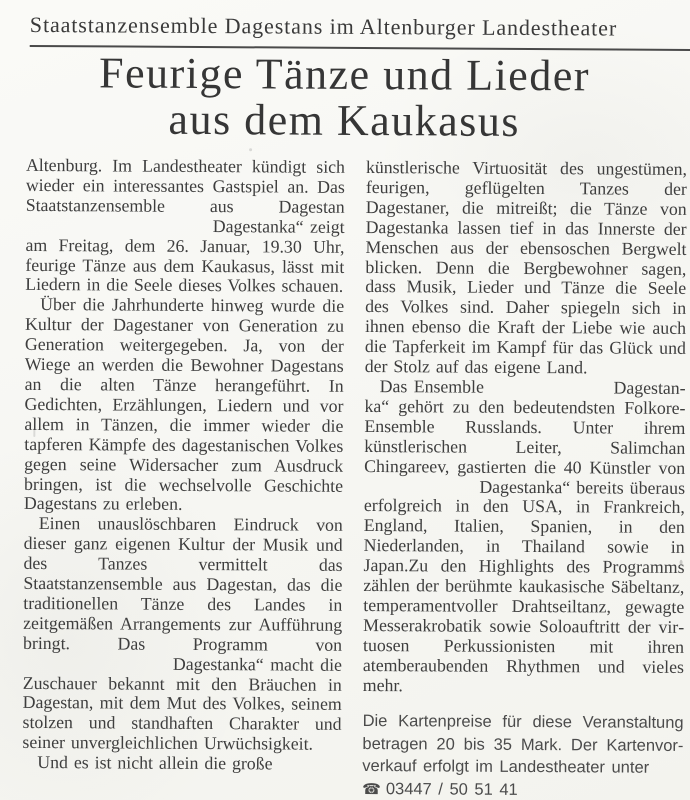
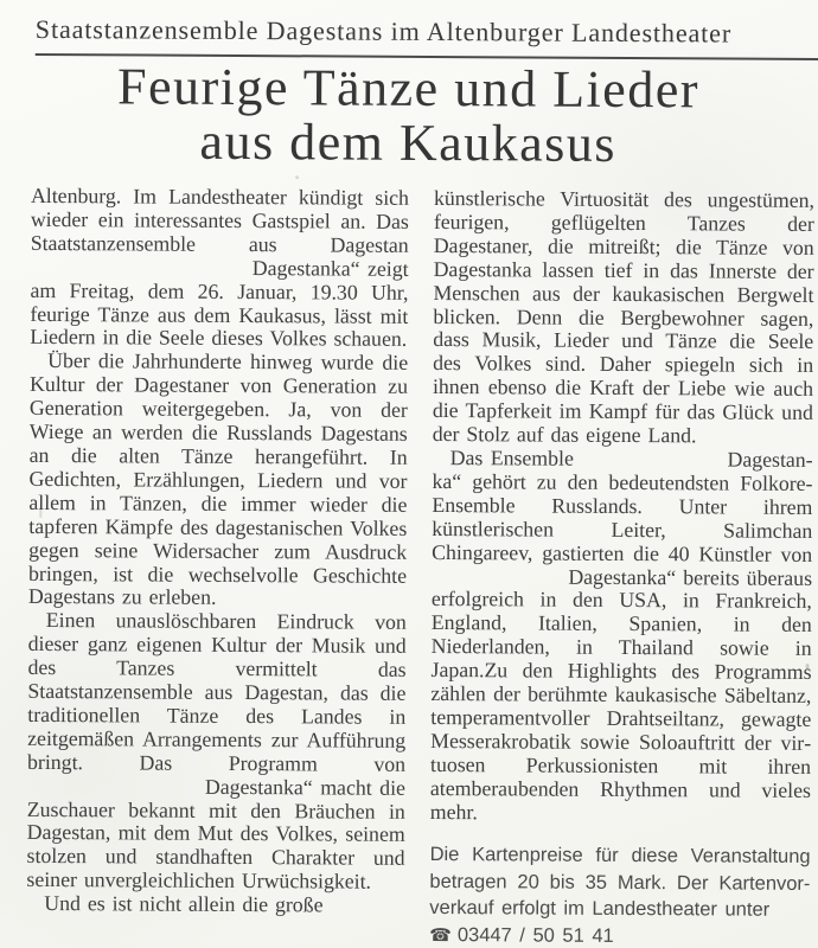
  Staatstanzensemble Dagestans im Altenburger Landestheater
  Feurige Tänze und Lieder
  aus dem Kaukasus
  Altenburg. Im Landestheater kündigt sich wieder ein interessantes Gast­spiel an. Das Staatstanzensemble aus Dagestan Dagestanka“ zeigt am Freitag, dem 26. Januar, 19.30 Uhr, feurige Tänze aus dem Kaukasus, lässt mit Liedern in die Seele dieses Volkes schauen.
- Über die Jahrhunderte hinweg wur­de die Kultur der Dagestaner von Ge­neration zu Generation weitergege­ben. Ja, von der Wiege an werden die Bewohner Dagestans an die alten Tänze herangeführt. In Gedichten, Er­zählungen, Liedern und vor allem in Tänzen, die immer wieder die tapfe­ren Kämpfe des dagestanischen Vol­kes gegen seine Widersacher zum Ausdruck bringen, ist die wechselvolle Geschichte Dagestans zu erleben.
+ Über die Jahrhunderte hinweg wur­de die Kultur der Dagestaner von Ge­neration zu Generation weitergege­ben. Ja, von der Wiege an werden die Russlands Dagestans an die alten Tänze herangeführt. In Gedichten, Er­zählungen, Liedern und vor allem in Tänzen, die immer wieder die tapfe­ren Kämpfe des dagestanischen Vol­kes gegen seine Widersacher zum Ausdruck bringen, ist die wechselvolle Geschichte Dagestans zu erleben.
  Einen unauslöschbaren Eindruck von dieser ganz eigenen Kultur der Musik und des Tanzes vermittelt das Staatstanzensemble aus Dagestan, das die traditionellen Tänze des Lan­des in zeitgemäßen Arrangements zur Aufführung bringt. Das Programm von Dagestanka“ macht die Zuschauer bekannt mit den Bräuchen in Dagestan, mit dem Mut des Volkes, seinem stolzen und standhaften Cha­rakter und seiner unvergleichlichen Urwüchsigkeit.
  Und es ist nicht allein die große
- künstlerische Virtuosität des ungestü­men, feurigen, geflügelten Tanzes der Dagestaner, die mitreißt; die Tänze von Dagestanka lassen tief in das In­nerste der Menschen aus der ebenso­schen Bergwelt blicken. Denn die Bergbewohner sagen, dass Musik, Lieder und Tänze die Seele des Volkes sind. Daher spiegeln sich in ihnen ebenso die Kraft der Liebe wie auch die Tapferkeit im Kampf für das Glück und der Stolz auf das eigene Land.
+ künstlerische Virtuosität des ungestü­men, feurigen, geflügelten Tanzes der Dagestaner, die mitreißt; die Tänze von Dagestanka lassen tief in das In­nerste der Menschen aus der kaukasi­schen Bergwelt blicken. Denn die Bergbewohner sagen, dass Musik, Lieder und Tänze die Seele des Volkes sind. Daher spiegeln sich in ihnen ebenso die Kraft der Liebe wie auch die Tapferkeit im Kampf für das Glück und der Stolz auf das eigene Land.
  Das Ensemble Dagestan­ka“ gehört zu den bedeutendsten Fol­kore-Ensemble Russlands. Unter ih­rem künstlerischen Leiter, Salimchan Chingareev, gastierten die 40 Künstler von Dagestanka“ bereits überaus erfolgreich in den USA, in Frankreich, England, Italien, Spanien, in den Niederlanden, in Thailand so­wie in Japan.Zu den Highlights des Programms zählen der berühmte kau­kasische Säbeltanz, temperamentvol­ler Drahtseiltanz, gewagte Messer­akrobatik sowie Soloauftritt der vir­tuosen Perkussionisten mit ihren atemberaubenden Rhythmen und vie­les mehr.
  Die Kartenpreise für diese Veranstaltung betragen 20 bis 35 Mark. Der Kartenvor­erkauf erfolgt im Landestheater unter
  ☎ 03447 / 50 51 41
